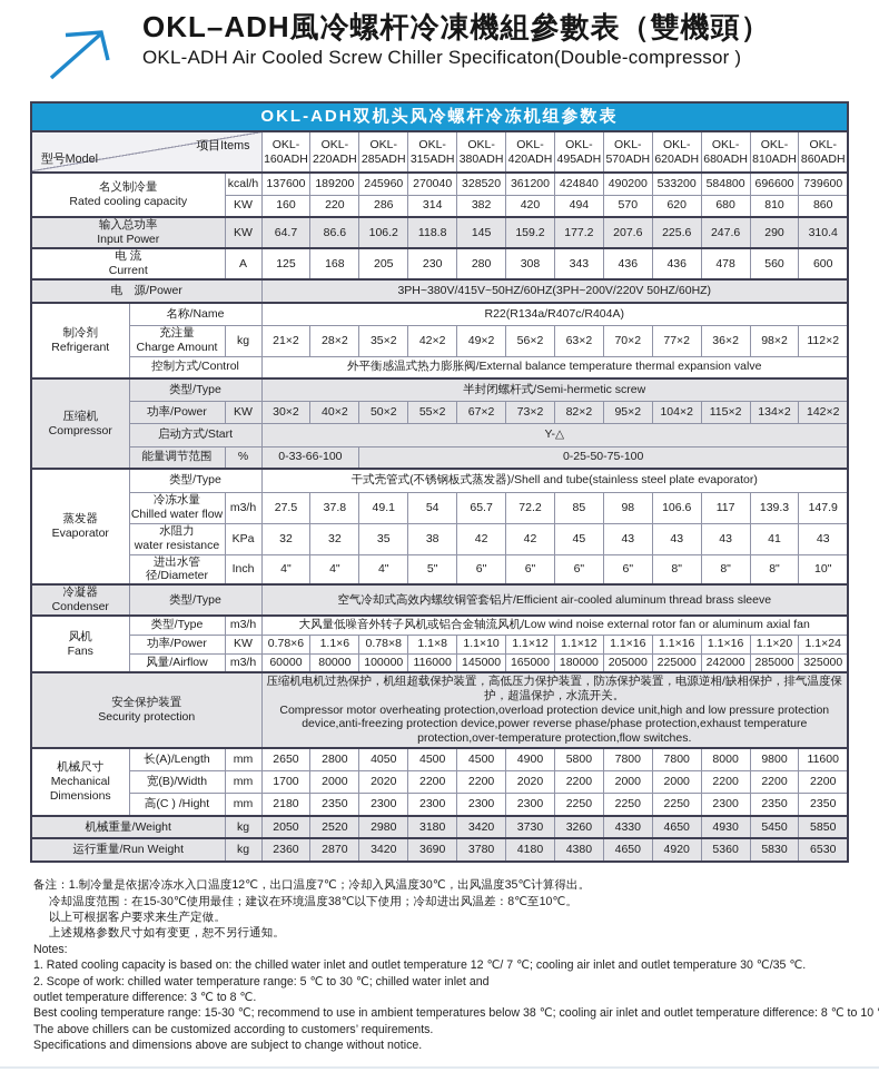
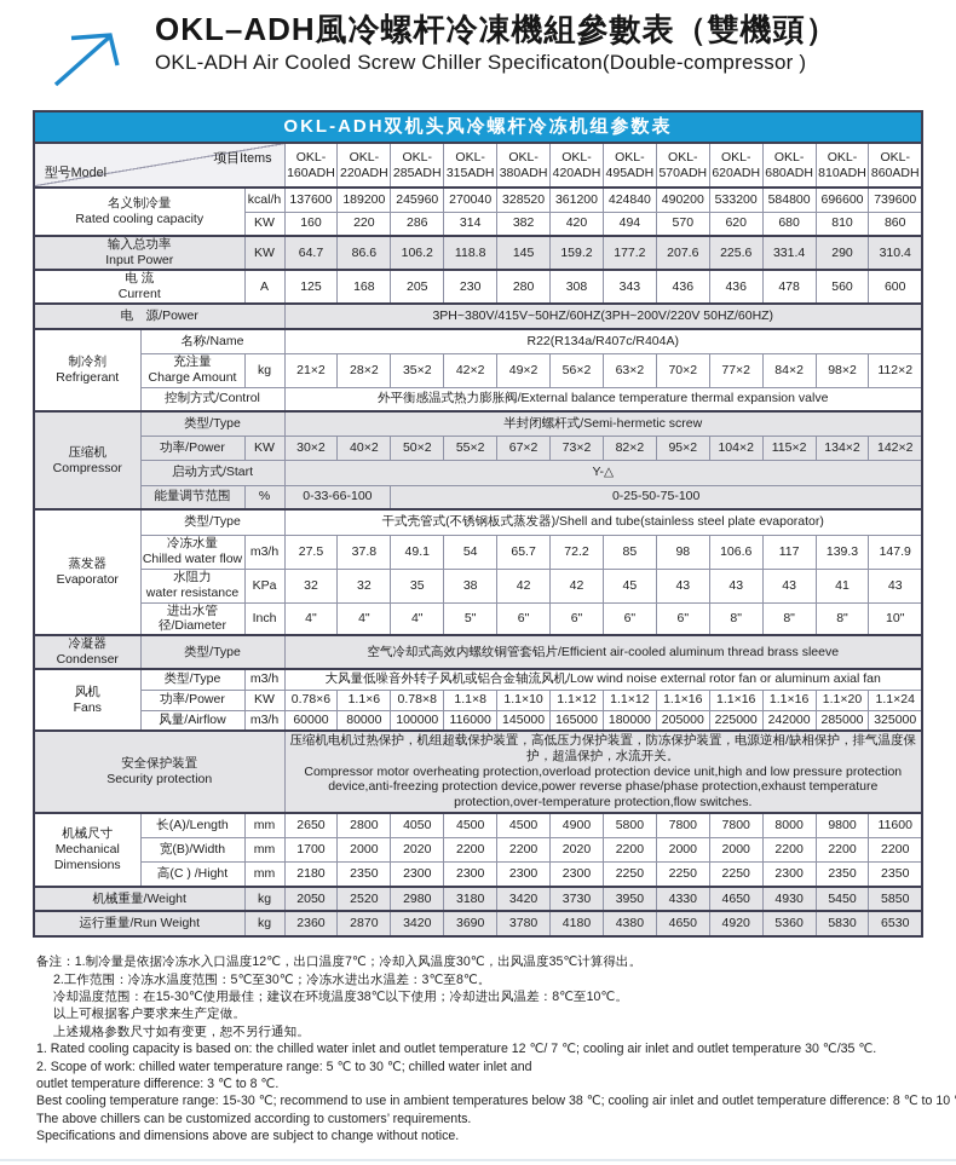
  OKL–ADH風冷螺杆冷凍機組參數表（雙機頭）
  OKL-ADH Air Cooled Screw Chiller Specificaton(Double-compressor )
  OKL-ADH双机头风冷螺杆冷冻机组参数表
  型号Model 项目Items	OKL- 160ADH	OKL- 220ADH	OKL- 285ADH	OKL- 315ADH	OKL- 380ADH	OKL- 420ADH	OKL- 495ADH	OKL- 570ADH	OKL- 620ADH	OKL- 680ADH	OKL- 810ADH	OKL- 860ADH
  名义制冷量 Rated cooling capacity	kcal/h	137600	189200	245960	270040	328520	361200	424840	490200	533200	584800	696600	739600
  KW	160	220	286	314	382	420	494	570	620	680	810	860
- 输入总功率 Input Power	KW	64.7	86.6	106.2	118.8	145	159.2	177.2	207.6	225.6	247.6	290	310.4
+ 输入总功率 Input Power	KW	64.7	86.6	106.2	118.8	145	159.2	177.2	207.6	225.6	331.4	290	310.4
  电 流 Current	A	125	168	205	230	280	308	343	436	436	478	560	600
  电 源/Power	3PH~380V/415V~50HZ/60HZ(3PH~200V/220V 50HZ/60HZ)
  制冷剂 Refrigerant	名称/Name	R22(R134a/R407c/R404A)
- 充注量 Charge Amount	kg	21×2	28×2	35×2	42×2	49×2	56×2	63×2	70×2	77×2	36×2	98×2	112×2
+ 充注量 Charge Amount	kg	21×2	28×2	35×2	42×2	49×2	56×2	63×2	70×2	77×2	84×2	98×2	112×2
  控制方式/Control	外平衡感温式热力膨胀阀/External balance temperature thermal expansion valve
  压缩机 Compressor	类型/Type	半封闭螺杆式/Semi-hermetic screw
  功率/Power	KW	30×2	40×2	50×2	55×2	67×2	73×2	82×2	95×2	104×2	115×2	134×2	142×2
  启动方式/Start	Y-△
  能量调节范围	%	0-33-66-100	0-25-50-75-100
  蒸发器 Evaporator	类型/Type	干式壳管式(不锈钢板式蒸发器)/Shell and tube(stainless steel plate evaporator)
  冷冻水量 Chilled water flow	m3/h	27.5	37.8	49.1	54	65.7	72.2	85	98	106.6	117	139.3	147.9
  水阻力 water resistance	KPa	32	32	35	38	42	42	45	43	43	43	41	43
  进出水管径/Diameter	Inch	4"	4"	4"	5"	6"	6"	6"	6"	8"	8"	8"	10"
  冷凝器 Condenser	类型/Type	空气冷却式高效内螺纹铜管套铝片/Efficient air-cooled aluminum thread brass sleeve
  风机 Fans	类型/Type	m3/h	大风量低噪音外转子风机或铝合金轴流风机/Low wind noise external rotor fan or aluminum axial fan
  功率/Power	KW	0.78×6	1.1×6	0.78×8	1.1×8	1.1×10	1.1×12	1.1×12	1.1×16	1.1×16	1.1×16	1.1×20	1.1×24
  风量/Airflow	m3/h	60000	80000	100000	116000	145000	165000	180000	205000	225000	242000	285000	325000
  安全保护装置 Security protection	压缩机电机过热保护，机组超载保护装置，高低压力保护装置，防冻保护装置，电源逆相/缺相保护，排气温度保护，超温保护，水流开关。 Compressor motor overheating protection,overload protection device unit,high and low pressure protection device,anti-freezing protection device,power reverse phase/phase protection,exhaust temperature protection,over-temperature protection,flow switches.
  机械尺寸 Mechanical Dimensions	长(A)/Length	mm	2650	2800	4050	4500	4500	4900	5800	7800	7800	8000	9800	11600
  宽(B)/Width	mm	1700	2000	2020	2200	2200	2020	2200	2000	2000	2200	2200	2200
  高(C ) /Hight	mm	2180	2350	2300	2300	2300	2300	2250	2250	2250	2300	2350	2350
- 机械重量/Weight	kg	2050	2520	2980	3180	3420	3730	3260	4330	4650	4930	5450	5850
+ 机械重量/Weight	kg	2050	2520	2980	3180	3420	3730	3950	4330	4650	4930	5450	5850
  运行重量/Run Weight	kg	2360	2870	3420	3690	3780	4180	4380	4650	4920	5360	5830	6530
  备注：1.制冷量是依据冷冻水入口温度12℃，出口温度7℃；冷却入风温度30℃，出风温度35℃计算得出。
+ 2.工作范围：冷冻水温度范围：5℃至30℃；冷冻水进出水温差：3℃至8℃。
  冷却温度范围：在15-30℃使用最佳；建议在环境温度38℃以下使用；冷却进出风温差：8℃至10℃。
  以上可根据客户要求来生产定做。
  上述规格参数尺寸如有变更，恕不另行通知。
- Notes:
  1. Rated cooling capacity is based on: the chilled water inlet and outlet temperature 12 ℃/ 7 ℃; cooling air inlet and outlet temperature 30 ℃/35 ℃.
  2. Scope of work: chilled water temperature range: 5 ℃ to 30 ℃; chilled water inlet and
  outlet temperature difference: 3 ℃ to 8 ℃.
  Best cooling temperature range: 15-30 ℃; recommend to use in ambient temperatures below 38 ℃; cooling air inlet and outlet temperature difference: 8 ℃ to 10
  The above chillers can be customized according to customers’ requirements.
  Specifications and dimensions above are subject to change without notice.
